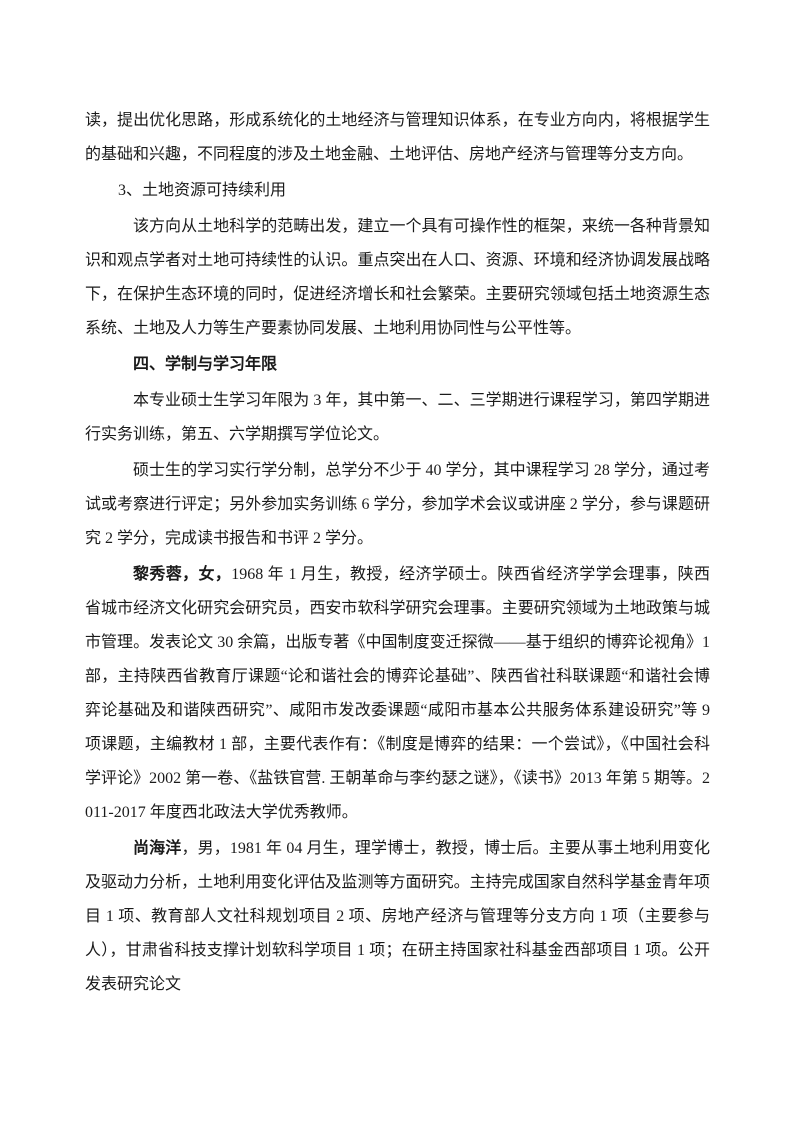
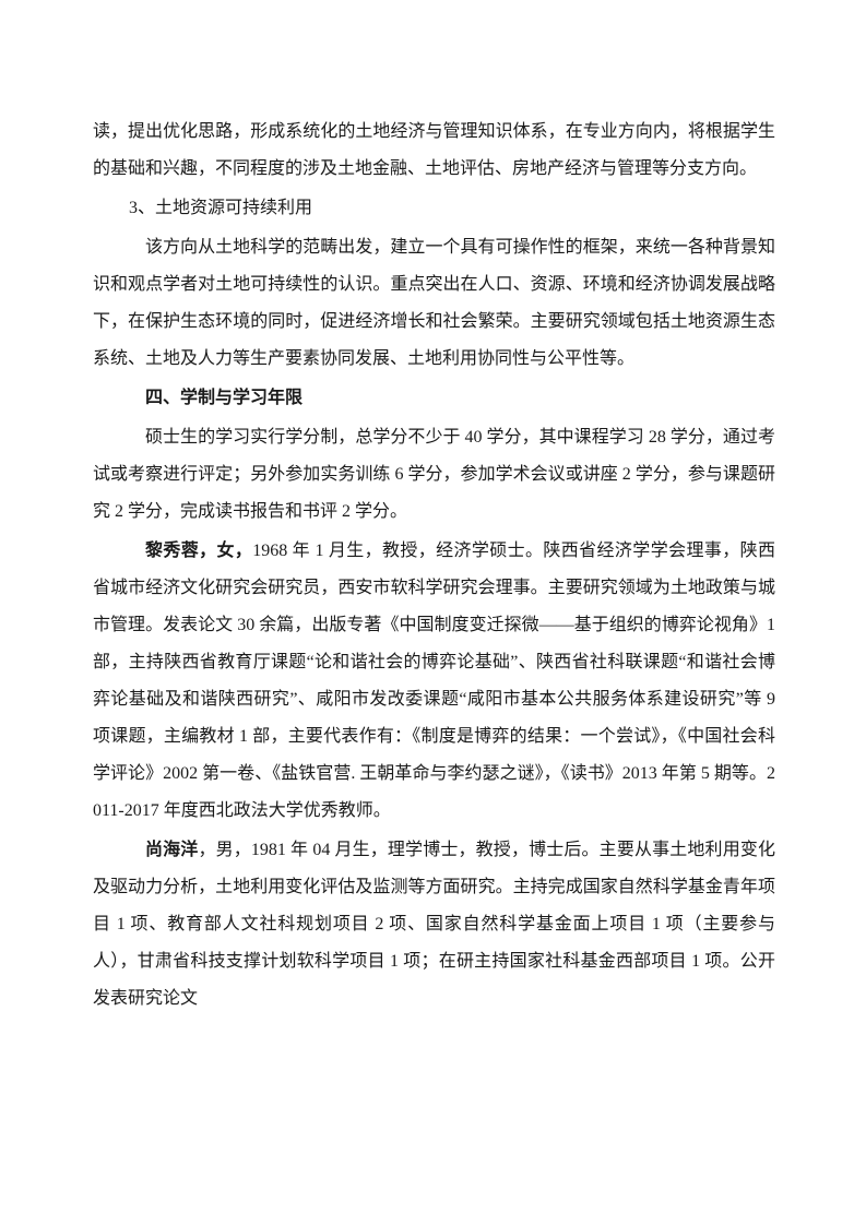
  读，提出优化思路，形成系统化的土地经济与管理知识体系，在专业方向内，将根据学生的基础和兴趣，不同程度的涉及土地金融、土地评估、房地产经济与管理等分支方向。
  3、土地资源可持续利用
  该方向从土地科学的范畴出发，建立一个具有可操作性的框架，来统一各种背景知识和观点学者对土地可持续性的认识。重点突出在人口、资源、环境和经济协调发展战略下，在保护生态环境的同时，促进经济增长和社会繁荣。主要研究领域包括土地资源生态系统、土地及人力等生产要素协同发展、土地利用协同性与公平性等。
  四、学制与学习年限
- 本专业硕士生学习年限为 3 年，其中第一、二、三学期进行课程学习，第四学期进行实务训练，第五、六学期撰写学位论文。
  硕士生的学习实行学分制，总学分不少于 40 学分，其中课程学习 28 学分，通过考试或考察进行评定；另外参加实务训练 6 学分，参加学术会议或讲座 2 学分，参与课题研究 2 学分，完成读书报告和书评 2 学分。
  黎秀蓉，女，1968 年 1 月生，教授，经济学硕士。陕西省经济学学会理事，陕西省城市经济文化研究会研究员，西安市软科学研究会理事。主要研究领域为土地政策与城市管理。发表论文 30 余篇，出版专著《中国制度变迁探微——基于组织的博弈论视角》1 部，主持陕西省教育厅课题“论和谐社会的博弈论基础”、陕西省社科联课题“和谐社会博弈论基础及和谐陕西研究”、咸阳市发改委课题“咸阳市基本公共服务体系建设研究”等 9 项课题，主编教材 1 部，主要代表作有：《制度是博弈的结果：一个尝试》，《中国社会科学评论》2002 第一卷、《盐铁官营. 王朝革命与李约瑟之谜》，《读书》2013 年第 5 期等。2011-2017 年度西北政法大学优秀教师。
- 尚海洋，男，1981 年 04 月生，理学博士，教授，博士后。主要从事土地利用变化及驱动力分析，土地利用变化评估及监测等方面研究。主持完成国家自然科学基金青年项目 1 项、教育部人文社科规划项目 2 项、房地产经济与管理等分支方向 1 项（主要参与人），甘肃省科技支撑计划软科学项目 1 项；在研主持国家社科基金西部项目 1 项。公开发表研究论文
+ 尚海洋，男，1981 年 04 月生，理学博士，教授，博士后。主要从事土地利用变化及驱动力分析，土地利用变化评估及监测等方面研究。主持完成国家自然科学基金青年项目 1 项、教育部人文社科规划项目 2 项、国家自然科学基金面上项目 1 项（主要参与人），甘肃省科技支撑计划软科学项目 1 项；在研主持国家社科基金西部项目 1 项。公开发表研究论文
